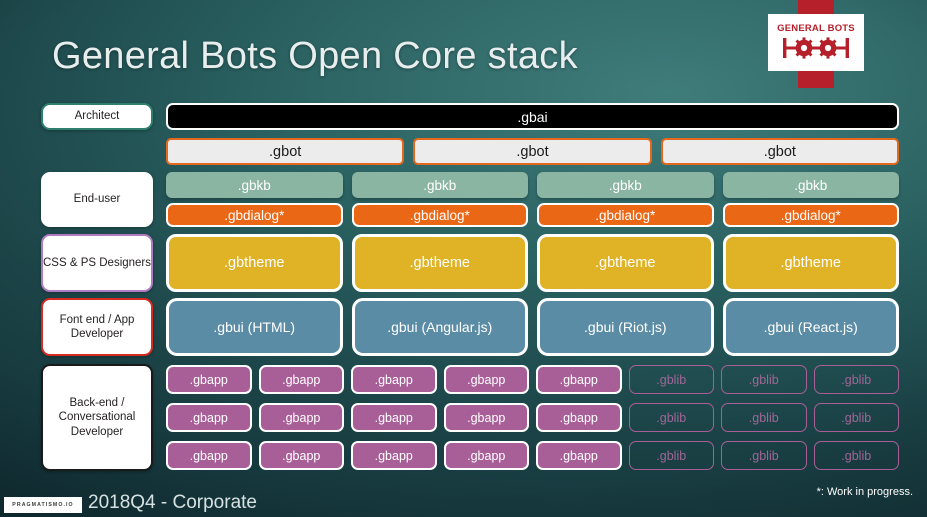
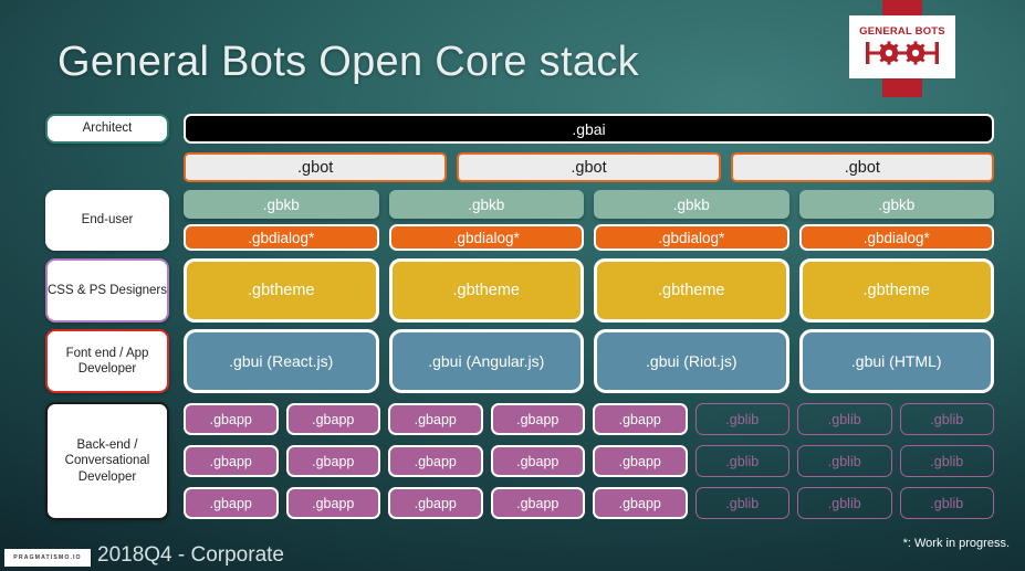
  General Bots Open Core stack
  GENERAL BOTS
  Architect
  End-user
  CSS & PS Designers
  Font end / App Developer
  Back-end / Conversational Developer
  .gbai
  .gbot
  .gbot
  .gbot
  .gbkb
  .gbkb
  .gbkb
  .gbkb
  .gbdialog*
  .gbdialog*
  .gbdialog*
  .gbdialog*
  .gbtheme
  .gbtheme
  .gbtheme
  .gbtheme
- .gbui (HTML)
+ .gbui (React.js)
  .gbui (Angular.js)
  .gbui (Riot.js)
- .gbui (React.js)
+ .gbui (HTML)
  .gbapp
  .gbapp
  .gbapp
  .gbapp
  .gbapp
  .gblib
  .gblib
  .gblib
  .gbapp
  .gbapp
  .gbapp
  .gbapp
  .gbapp
  .gblib
  .gblib
  .gblib
  .gbapp
  .gbapp
  .gbapp
  .gbapp
  .gbapp
  .gblib
  .gblib
  .gblib
  2018Q4 - Corporate
  *: Work in progress.
